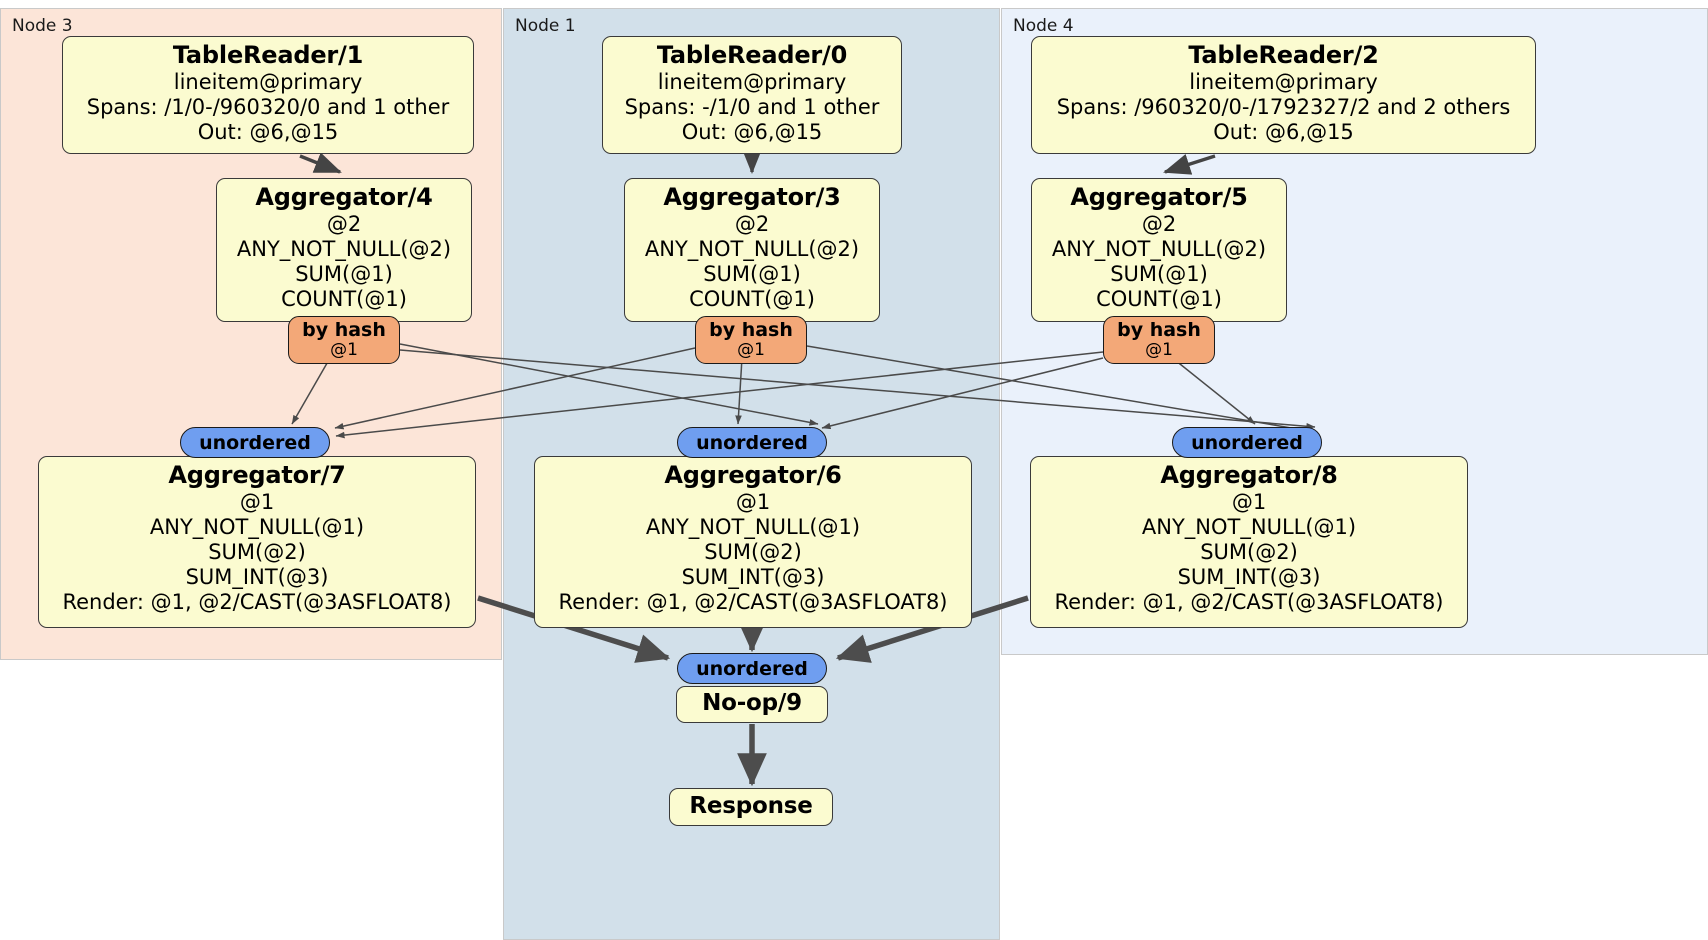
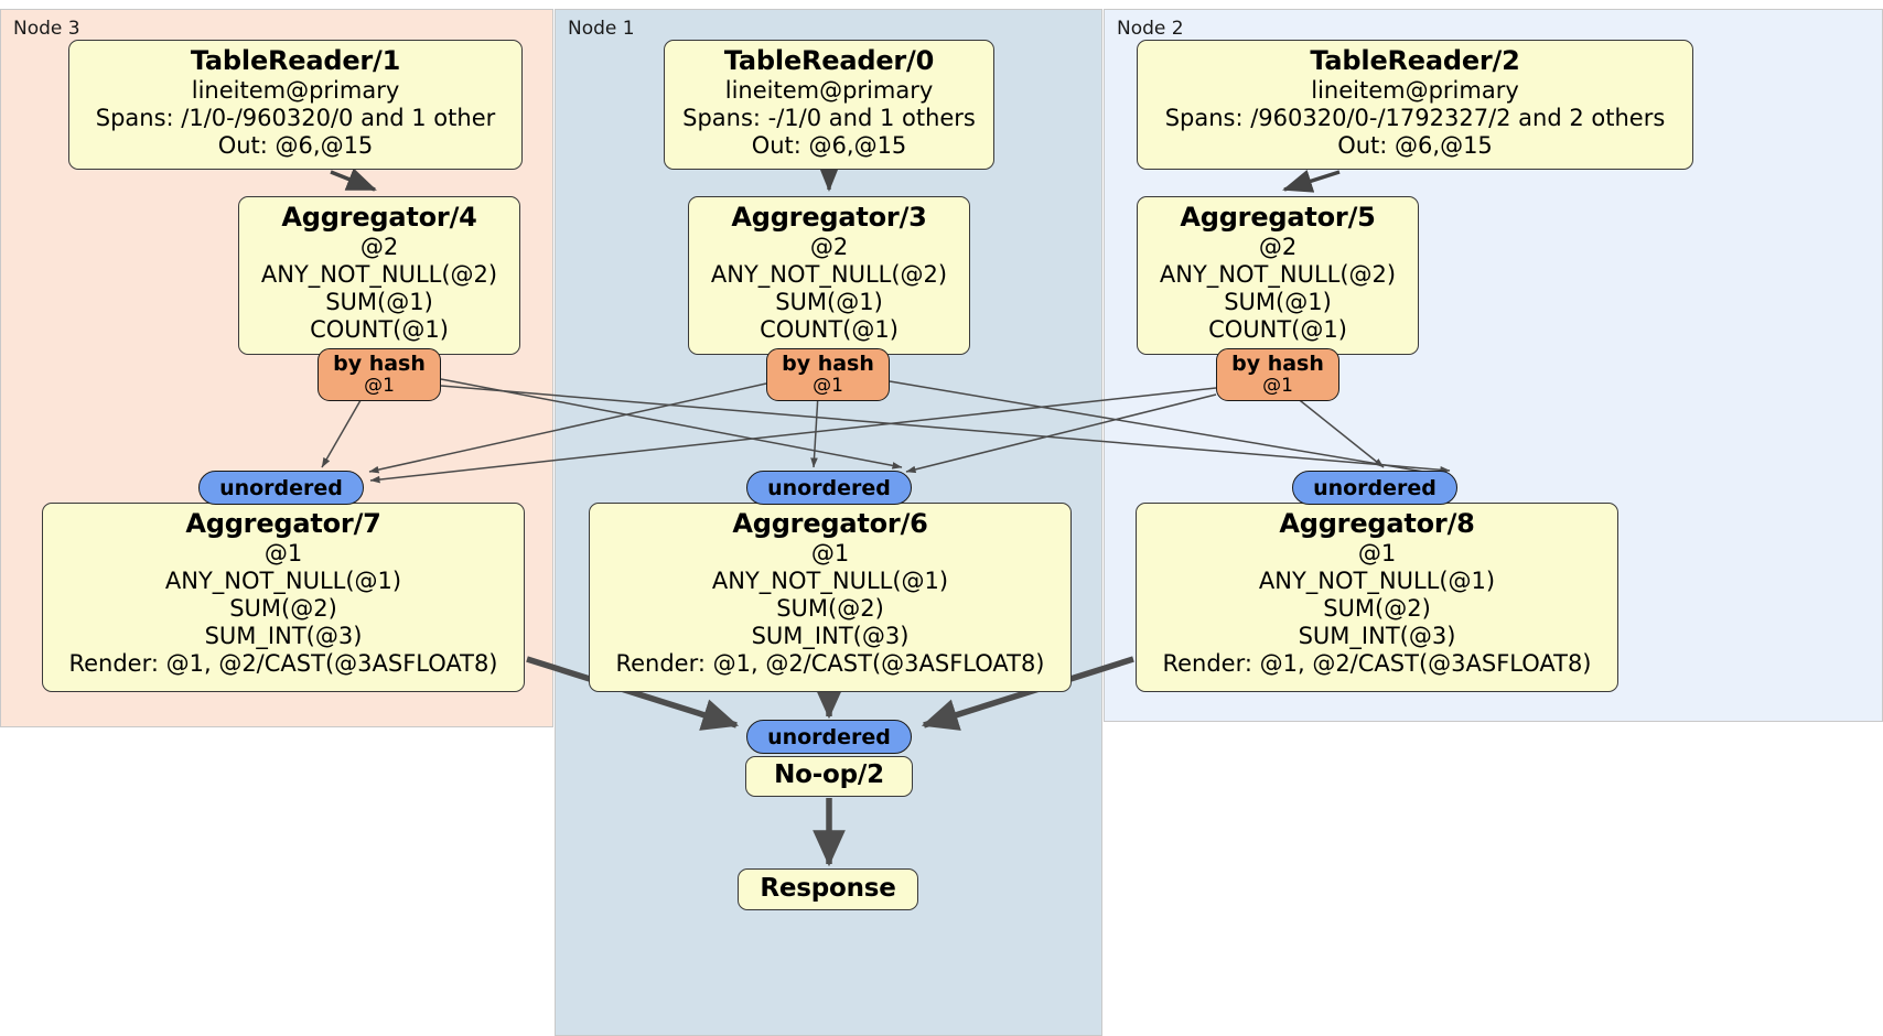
  Node 3
  Node 1
- Node 4
+ Node 2
  TableReader/1
  lineitem@primary
  Spans: /1/0-/960320/0 and 1 other
  Out: @6,@15
  TableReader/0
  lineitem@primary
- Spans: -/1/0 and 1 other
+ Spans: -/1/0 and 1 others
  Out: @6,@15
  TableReader/2
  lineitem@primary
  Spans: /960320/0-/1792327/2 and 2 others
  Out: @6,@15
  Aggregator/4
  @2
  ANY_NOT_NULL(@2)
  SUM(@1)
  COUNT(@1)
  Aggregator/3
  @2
  ANY_NOT_NULL(@2)
  SUM(@1)
  COUNT(@1)
  Aggregator/5
  @2
  ANY_NOT_NULL(@2)
  SUM(@1)
  COUNT(@1)
  Aggregator/7
  @1
  ANY_NOT_NULL(@1)
  SUM(@2)
  SUM_INT(@3)
  Render: @1, @2/CAST(@3ASFLOAT8)
  Aggregator/6
  @1
  ANY_NOT_NULL(@1)
  SUM(@2)
  SUM_INT(@3)
  Render: @1, @2/CAST(@3ASFLOAT8)
  Aggregator/8
  @1
  ANY_NOT_NULL(@1)
  SUM(@2)
  SUM_INT(@3)
  Render: @1, @2/CAST(@3ASFLOAT8)
- No-op/9
+ No-op/2
  Response
  by hash
  @1
  by hash
  @1
  by hash
  @1
  unordered
  unordered
  unordered
  unordered
